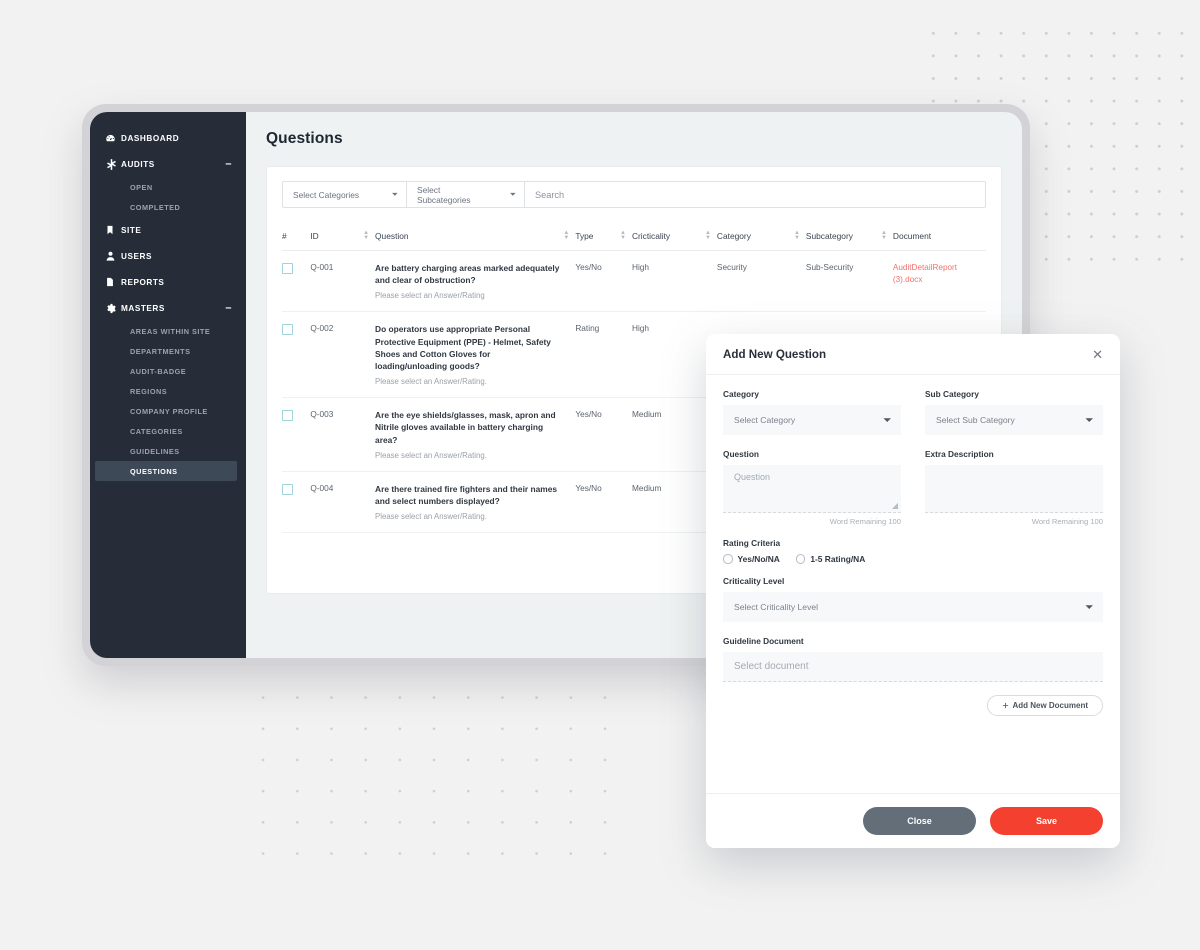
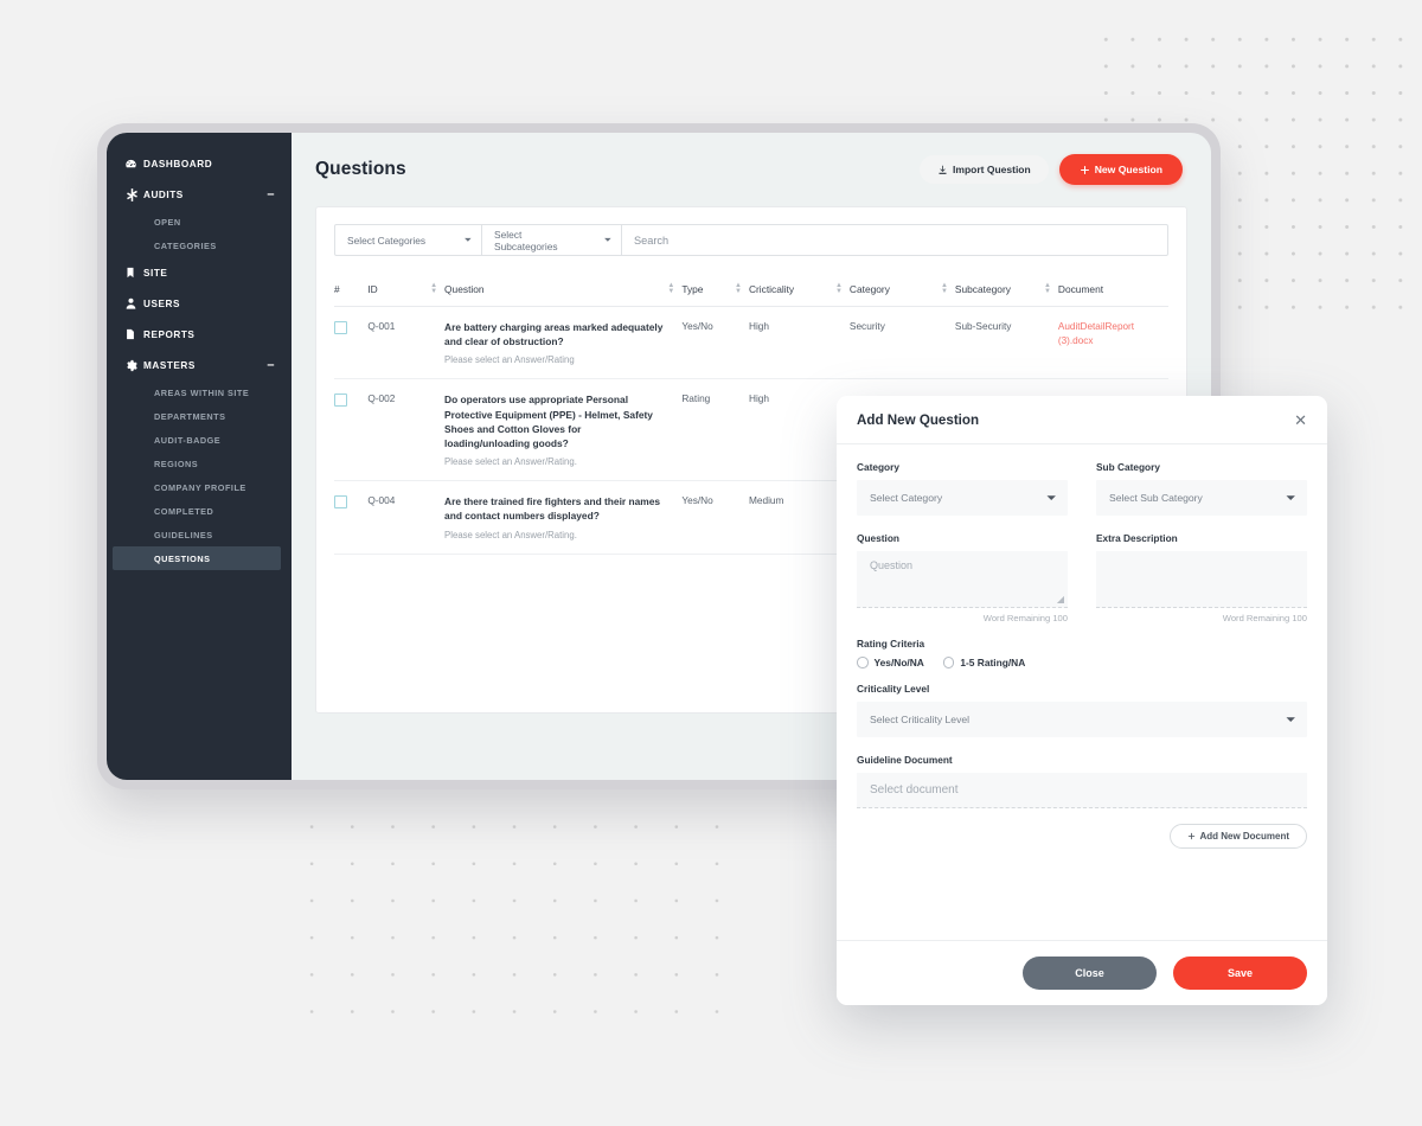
  DASHBOARD
  AUDITS
  –
  OPEN
- COMPLETED
+ CATEGORIES
  SITE
  USERS
  REPORTS
  MASTERS
  –
  AREAS WITHIN SITE
  DEPARTMENTS
  AUDIT-BADGE
  REGIONS
  COMPANY PROFILE
- CATEGORIES
+ COMPLETED
  GUIDELINES
  QUESTIONS
  Questions
+ Import Question
+ New Question
  Select Categories
  ⏷
  Select Subcategories
  ⏷
  Search
  #	ID	Question	Type	Cricticality	Category	Subcategory	Document
  	Q-001	Are battery charging areas marked adequately and clear of obstruction? Please select an Answer/Rating	Yes/No	High	Security	Sub-Security	AuditDetailReport (3).docx
  	Q-002	Do operators use appropriate Personal Protective Equipment (PPE) - Helmet, Safety Shoes and Cotton Gloves for loading/unloading goods? Please select an Answer/Rating.	Rating	High
- 	Q-003	Are the eye shields/glasses, mask, apron and Nitrile gloves available in battery charging area? Please select an Answer/Rating.	Yes/No	Medium
- 	Q-004	Are there trained fire fighters and their names and select numbers displayed? Please select an Answer/Rating.	Yes/No	Medium
+ 	Q-004	Are there trained fire fighters and their names and contact numbers displayed? Please select an Answer/Rating.	Yes/No	Medium
  Add New Question
  ✕
  Category
  Select Category
  ⏷
  Sub Category
  Select Sub Category
  ⏷
  Question
  Question
  ◢
  Word Remaining 100
  Extra Description
  Word Remaining 100
  Rating Criteria
  Yes/No/NA
  1-5 Rating/NA
  Criticality Level
  Select Criticality Level
  ⏷
  Guideline Document
  Select document
  Add New Document
  Close
  Save
